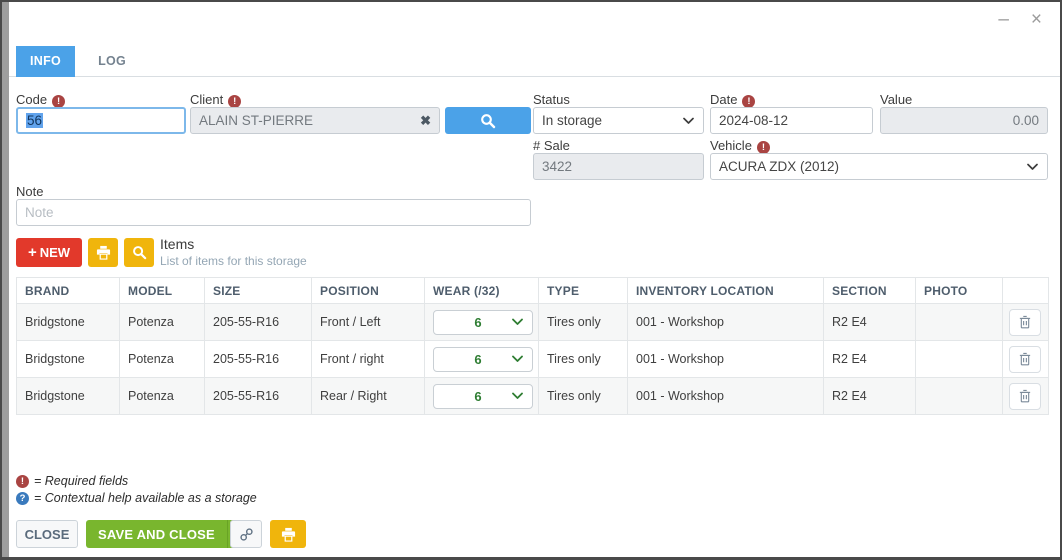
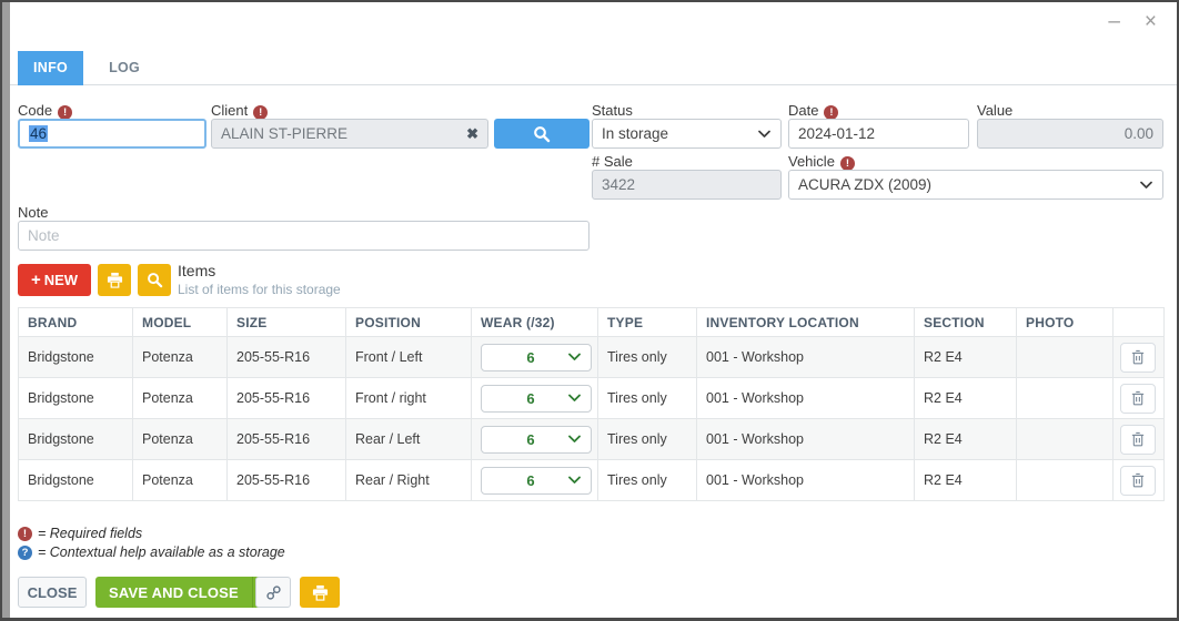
  –
  ×
  INFO
  LOG
  Code !
  Client !
  Status
  Date !
  Value
- 56
+ 46
  ALAIN ST-PIERRE
  ✖
  In storage
- 2024-08-12
+ 2024-01-12
  0.00
  # Sale
  Vehicle !
  3422
- ACURA ZDX (2012)
+ ACURA ZDX (2009)
  Note
  Note
  +
  NEW
  Items
  List of items for this storage
  BRAND	MODEL	SIZE	POSITION	WEAR (/32)	TYPE	INVENTORY LOCATION	SECTION	PHOTO
  Bridgstone	Potenza	205-55-R16	Front / Left	6	Tires only	001 - Workshop	R2 E4
  Bridgstone	Potenza	205-55-R16	Front / right	6	Tires only	001 - Workshop	R2 E4
+ Bridgstone	Potenza	205-55-R16	Rear / Left	6	Tires only	001 - Workshop	R2 E4
  Bridgstone	Potenza	205-55-R16	Rear / Right	6	Tires only	001 - Workshop	R2 E4
  !
  = Required fields
  ?
  = Contextual help available as a storage
  CLOSE
  SAVE AND CLOSE
